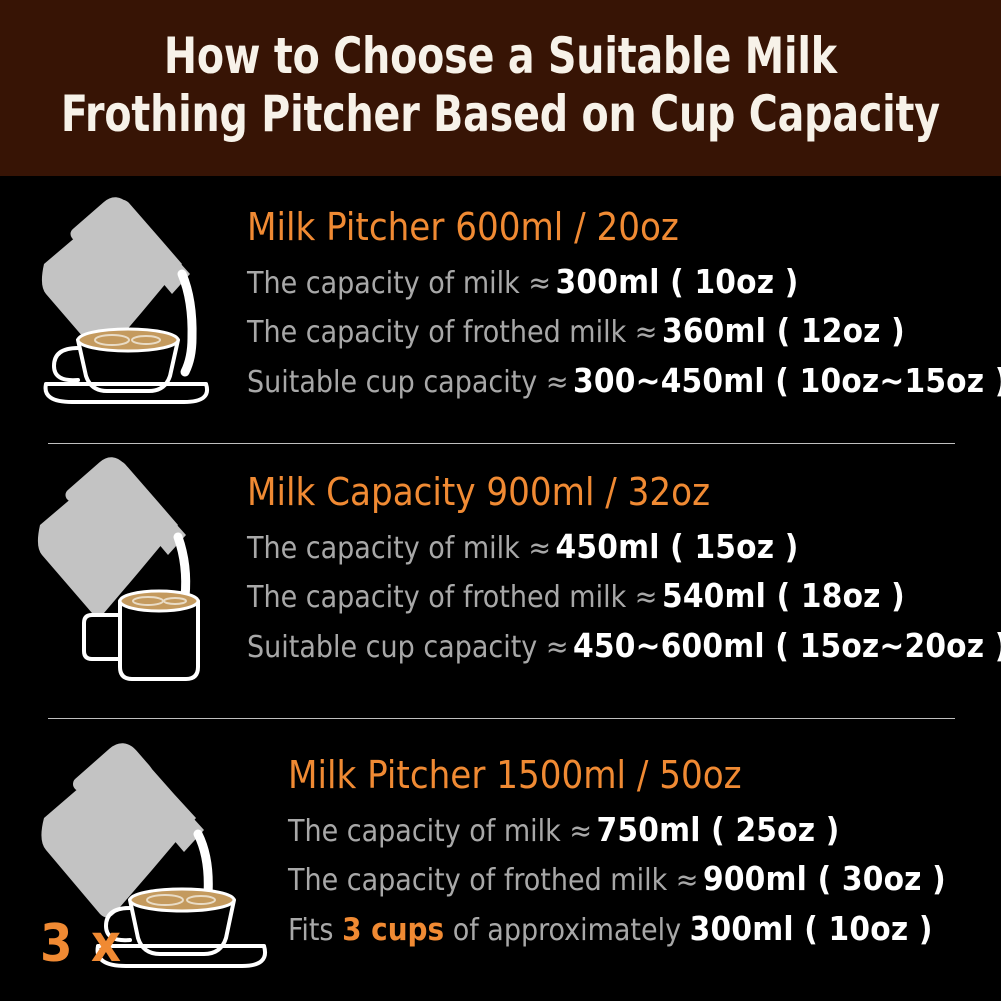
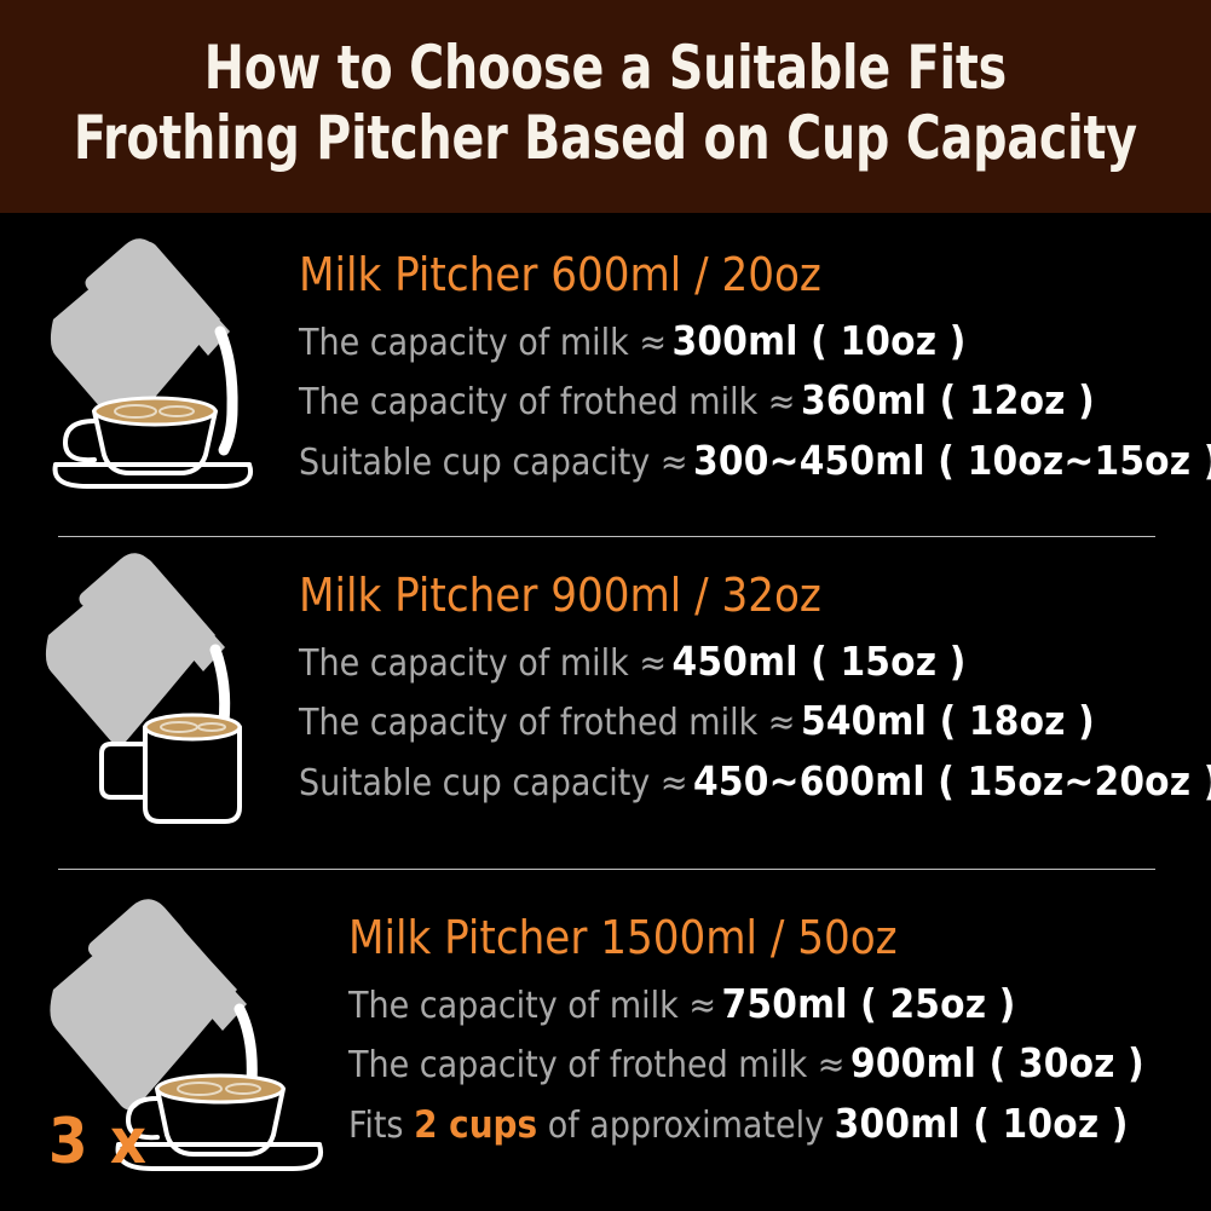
- How to Choose a Suitable Milk
+ How to Choose a Suitable Fits
  Frothing Pitcher Based on Cup Capacity
  Milk Pitcher 600ml / 20oz
  The capacity of milk ≈ 300ml ( 10oz )
  The capacity of frothed milk ≈ 360ml ( 12oz )
  Suitable cup capacity ≈ 300~450ml ( 10oz~15oz
- Milk Capacity 900ml / 32oz
+ Milk Pitcher 900ml / 32oz
  The capacity of milk ≈ 450ml ( 15oz )
  The capacity of frothed milk ≈ 540ml ( 18oz )
  Suitable cup capacity ≈ 450~600ml ( 15oz~20oz
  3 x
  Milk Pitcher 1500ml / 50oz
  The capacity of milk ≈ 750ml ( 25oz )
  The capacity of frothed milk ≈ 900ml ( 30oz )
- Fits 3 cups of approximately 300ml ( 10oz )
+ Fits 2 cups of approximately 300ml ( 10oz )
